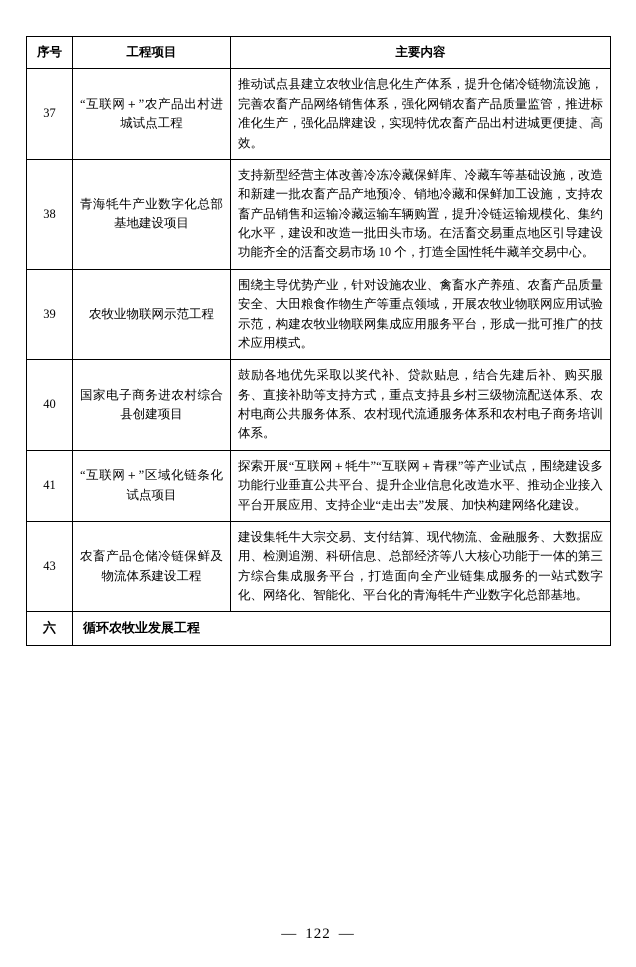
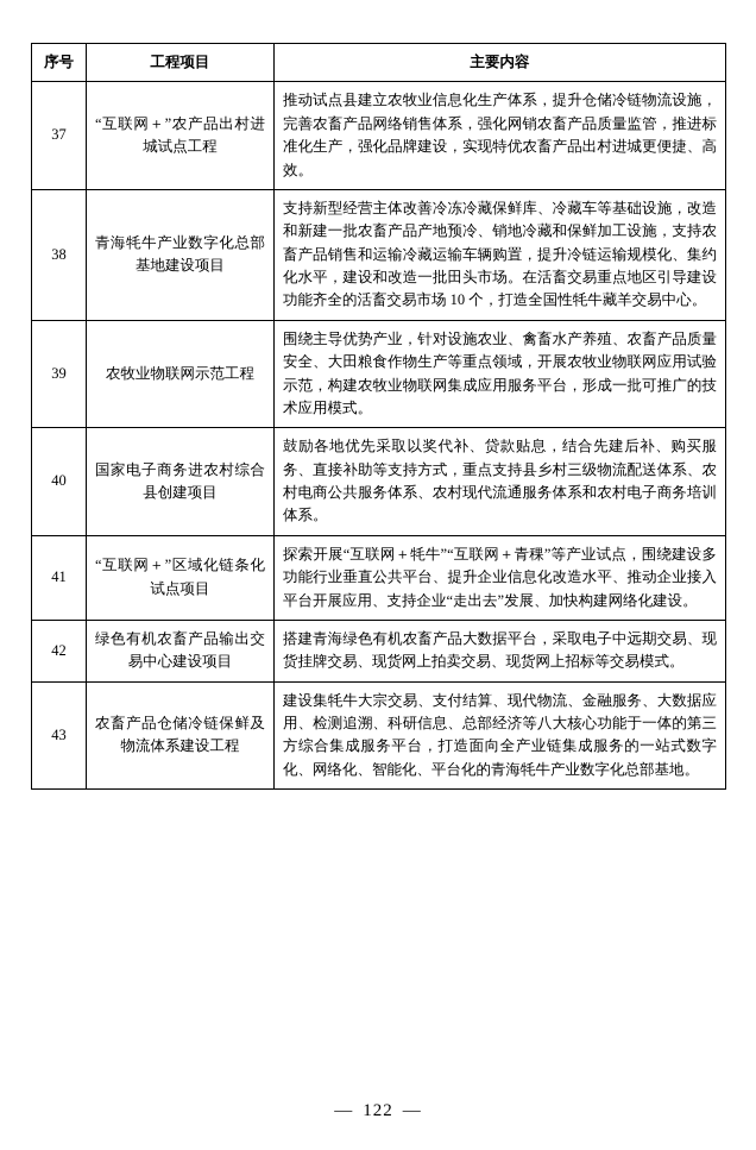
  序号	工程项目	主要内容
  37	“互联网＋”农产品出村进城试点工程	推动试点县建立农牧业信息化生产体系，提升仓储冷链物流设施，完善农畜产品网络销售体系，强化网销农畜产品质量监管，推进标准化生产，强化品牌建设，实现特优农畜产品出村进城更便捷、高效。
  38	青海牦牛产业数字化总部基地建设项目	支持新型经营主体改善冷冻冷藏保鲜库、冷藏车等基础设施，改造和新建一批农畜产品产地预冷、销地冷藏和保鲜加工设施，支持农畜产品销售和运输冷藏运输车辆购置，提升冷链运输规模化、集约化水平，建设和改造一批田头市场。在活畜交易重点地区引导建设功能齐全的活畜交易市场 10 个，打造全国性牦牛藏羊交易中心。
  39	农牧业物联网示范工程	围绕主导优势产业，针对设施农业、禽畜水产养殖、农畜产品质量安全、大田粮食作物生产等重点领域，开展农牧业物联网应用试验示范，构建农牧业物联网集成应用服务平台，形成一批可推广的技术应用模式。
  40	国家电子商务进农村综合县创建项目	鼓励各地优先采取以奖代补、贷款贴息，结合先建后补、购买服务、直接补助等支持方式，重点支持县乡村三级物流配送体系、农村电商公共服务体系、农村现代流通服务体系和农村电子商务培训体系。
  41	“互联网＋”区域化链条化试点项目	探索开展“互联网＋牦牛”“互联网＋青稞”等产业试点，围绕建设多功能行业垂直公共平台、提升企业信息化改造水平、推动企业接入平台开展应用、支持企业“走出去”发展、加快构建网络化建设。
+ 42	绿色有机农畜产品输出交易中心建设项目	搭建青海绿色有机农畜产品大数据平台，采取电子中远期交易、现货挂牌交易、现货网上拍卖交易、现货网上招标等交易模式。
  43	农畜产品仓储冷链保鲜及物流体系建设工程	建设集牦牛大宗交易、支付结算、现代物流、金融服务、大数据应用、检测追溯、科研信息、总部经济等八大核心功能于一体的第三方综合集成服务平台，打造面向全产业链集成服务的一站式数字化、网络化、智能化、平台化的青海牦牛产业数字化总部基地。
- 六	循环农牧业发展工程
  — 122 —
